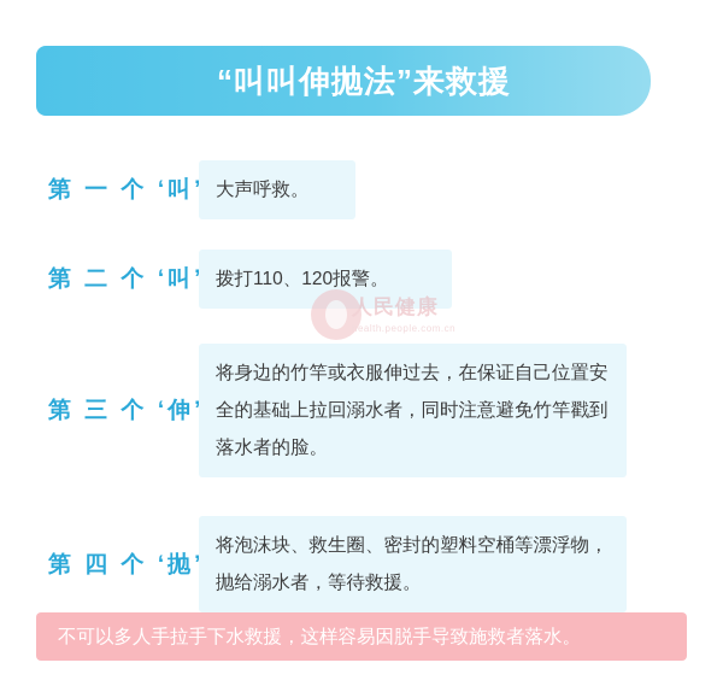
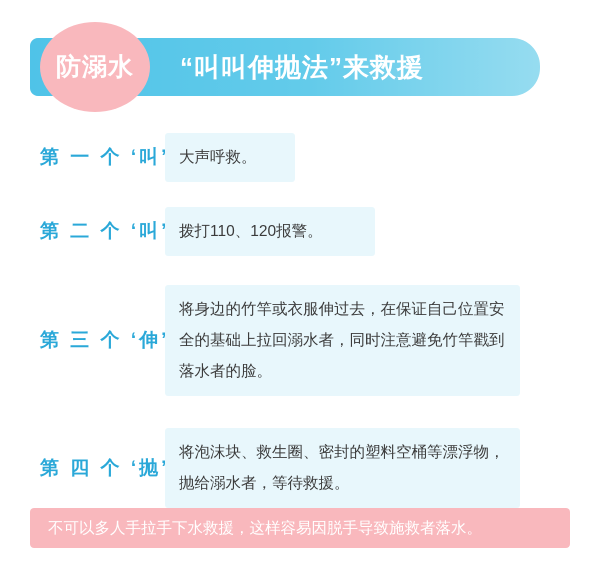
+ 防溺水
  “叫叫伸抛法”来救援
  第 一 个 ‘叫
  大声呼救。
  第 二 个 ‘叫
  拨打110、120报警。
  第 三 个 ‘伸
  将身边的竹竿或衣服伸过去，在保证自己位置安全的基础上拉回溺水者，同时注意避免竹竿戳到落水者的脸。
  第 四 个 ‘抛
  将泡沫块、救生圈、密封的塑料空桶等漂浮物，抛给溺水者，等待救援。
- 人民健康
- health.people.com.cn
  不可以多人手拉手下水救援，这样容易因脱手导致施救者落水。
